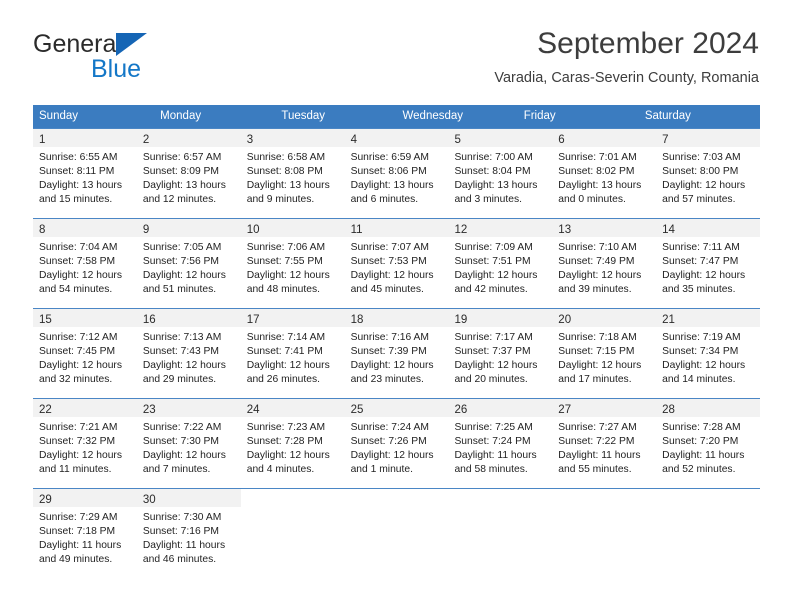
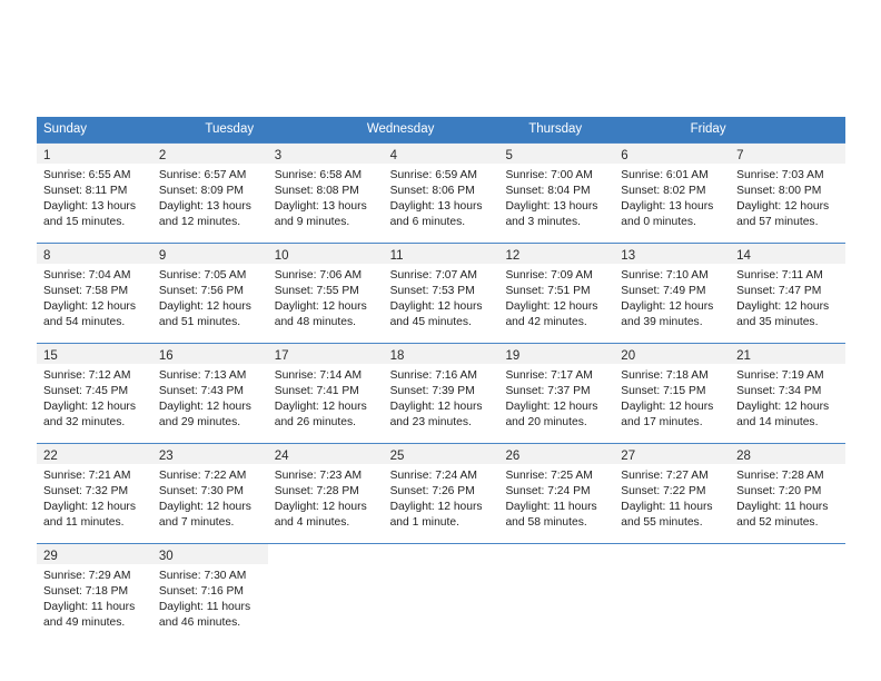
- General
- Blue
- September 2024
- Varadia, Caras-Severin County, Romania
  Sunday
- Monday
  Tuesday
  Wednesday
+ Thursday
  Friday
- Saturday
  1
  Sunrise: 6:55 AM
  Sunset: 8:11 PM
  Daylight: 13 hours
  and 15 minutes.
  2
  Sunrise: 6:57 AM
  Sunset: 8:09 PM
  Daylight: 13 hours
  and 12 minutes.
  3
  Sunrise: 6:58 AM
  Sunset: 8:08 PM
  Daylight: 13 hours
  and 9 minutes.
  4
  Sunrise: 6:59 AM
  Sunset: 8:06 PM
  Daylight: 13 hours
  and 6 minutes.
  5
  Sunrise: 7:00 AM
  Sunset: 8:04 PM
  Daylight: 13 hours
  and 3 minutes.
  6
- Sunrise: 7:01 AM
+ Sunrise: 6:01 AM
  Sunset: 8:02 PM
  Daylight: 13 hours
  and 0 minutes.
  7
  Sunrise: 7:03 AM
  Sunset: 8:00 PM
  Daylight: 12 hours
  and 57 minutes.
  8
  Sunrise: 7:04 AM
  Sunset: 7:58 PM
  Daylight: 12 hours
  and 54 minutes.
  9
  Sunrise: 7:05 AM
  Sunset: 7:56 PM
  Daylight: 12 hours
  and 51 minutes.
  10
  Sunrise: 7:06 AM
  Sunset: 7:55 PM
  Daylight: 12 hours
  and 48 minutes.
  11
  Sunrise: 7:07 AM
  Sunset: 7:53 PM
  Daylight: 12 hours
  and 45 minutes.
  12
  Sunrise: 7:09 AM
  Sunset: 7:51 PM
  Daylight: 12 hours
  and 42 minutes.
  13
  Sunrise: 7:10 AM
  Sunset: 7:49 PM
  Daylight: 12 hours
  and 39 minutes.
  14
  Sunrise: 7:11 AM
  Sunset: 7:47 PM
  Daylight: 12 hours
  and 35 minutes.
  15
  Sunrise: 7:12 AM
  Sunset: 7:45 PM
  Daylight: 12 hours
  and 32 minutes.
  16
  Sunrise: 7:13 AM
  Sunset: 7:43 PM
  Daylight: 12 hours
  and 29 minutes.
  17
  Sunrise: 7:14 AM
  Sunset: 7:41 PM
  Daylight: 12 hours
  and 26 minutes.
  18
  Sunrise: 7:16 AM
  Sunset: 7:39 PM
  Daylight: 12 hours
  and 23 minutes.
  19
  Sunrise: 7:17 AM
  Sunset: 7:37 PM
  Daylight: 12 hours
  and 20 minutes.
  20
  Sunrise: 7:18 AM
  Sunset: 7:15 PM
  Daylight: 12 hours
  and 17 minutes.
  21
  Sunrise: 7:19 AM
  Sunset: 7:34 PM
  Daylight: 12 hours
  and 14 minutes.
  22
  Sunrise: 7:21 AM
  Sunset: 7:32 PM
  Daylight: 12 hours
  and 11 minutes.
  23
  Sunrise: 7:22 AM
  Sunset: 7:30 PM
  Daylight: 12 hours
  and 7 minutes.
  24
  Sunrise: 7:23 AM
  Sunset: 7:28 PM
  Daylight: 12 hours
  and 4 minutes.
  25
  Sunrise: 7:24 AM
  Sunset: 7:26 PM
  Daylight: 12 hours
  and 1 minute.
  26
  Sunrise: 7:25 AM
  Sunset: 7:24 PM
  Daylight: 11 hours
  and 58 minutes.
  27
  Sunrise: 7:27 AM
  Sunset: 7:22 PM
  Daylight: 11 hours
  and 55 minutes.
  28
  Sunrise: 7:28 AM
  Sunset: 7:20 PM
  Daylight: 11 hours
  and 52 minutes.
  29
  Sunrise: 7:29 AM
  Sunset: 7:18 PM
  Daylight: 11 hours
  and 49 minutes.
  30
  Sunrise: 7:30 AM
  Sunset: 7:16 PM
  Daylight: 11 hours
  and 46 minutes.
